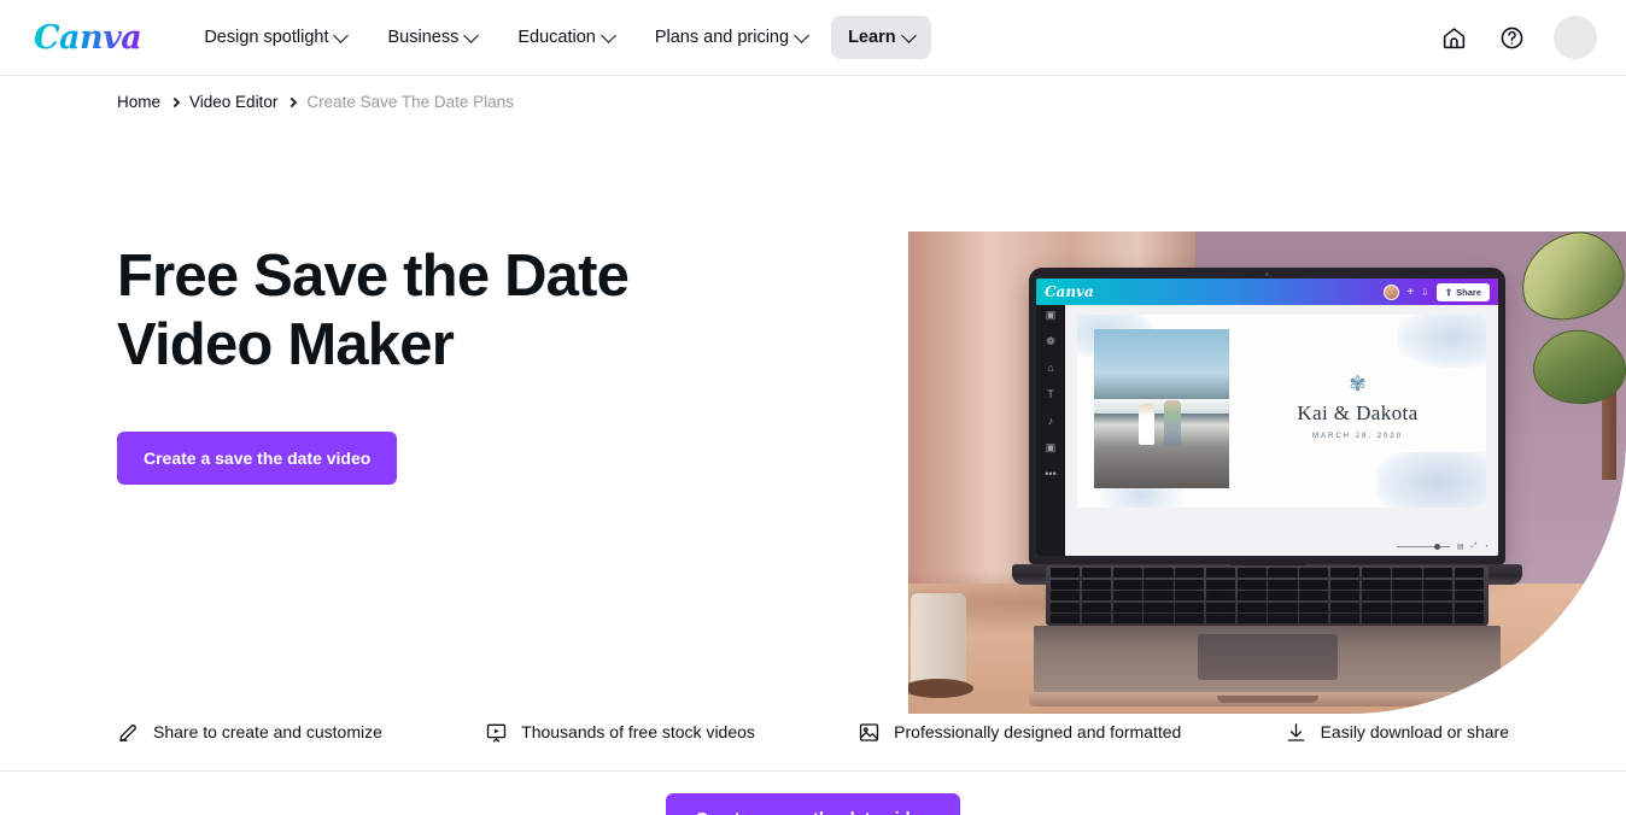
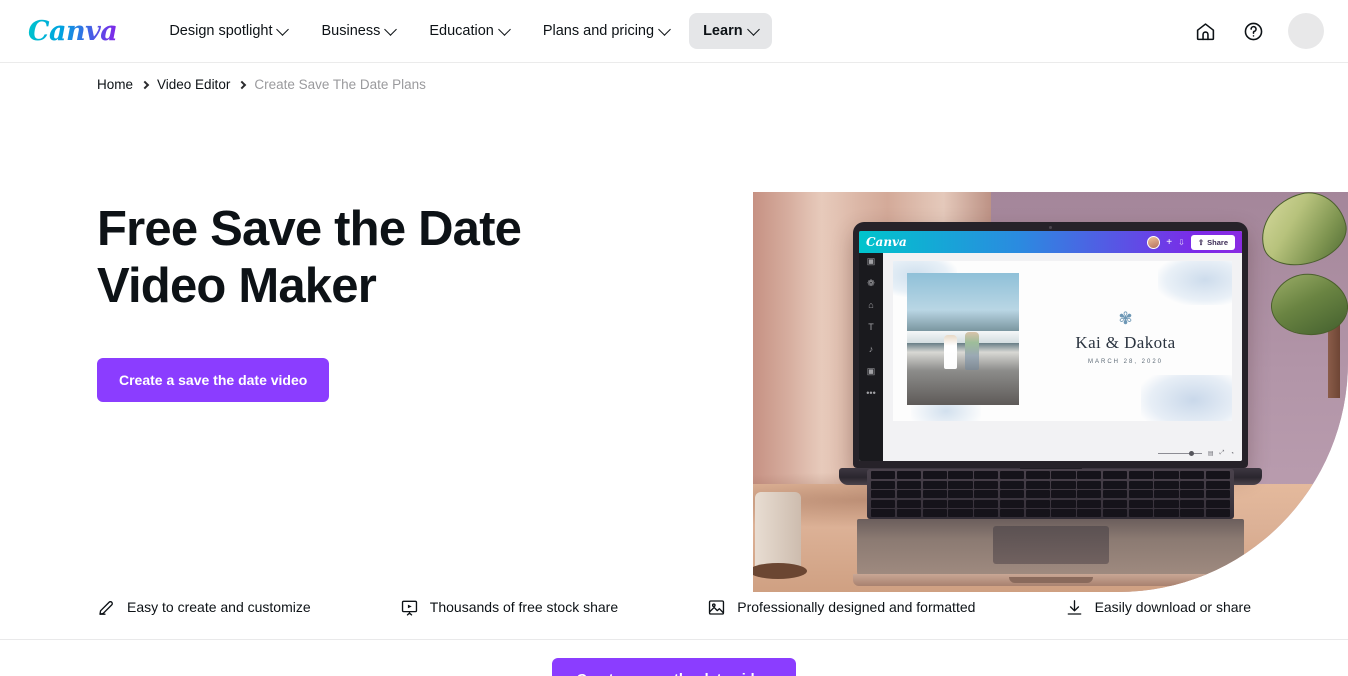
  Canva
  Design spotlight
  Business
  Education
  Plans and pricing
  Learn
  Home
  Video Editor
  Create Save The Date Plans
  Free Save the Date
  Video Maker
  Create a save the date video
  ▣
  ❁
  ⌂
  T
  ♪
  ▣
  •••
  ✾
  Kai & Dakota
  Canva
  +
  ⇩
  ⇧
  Share
- Share to create and customize
+ Easy to create and customize
- Thousands of free stock videos
+ Thousands of free stock share
  Professionally designed and formatted
  Easily download or share
